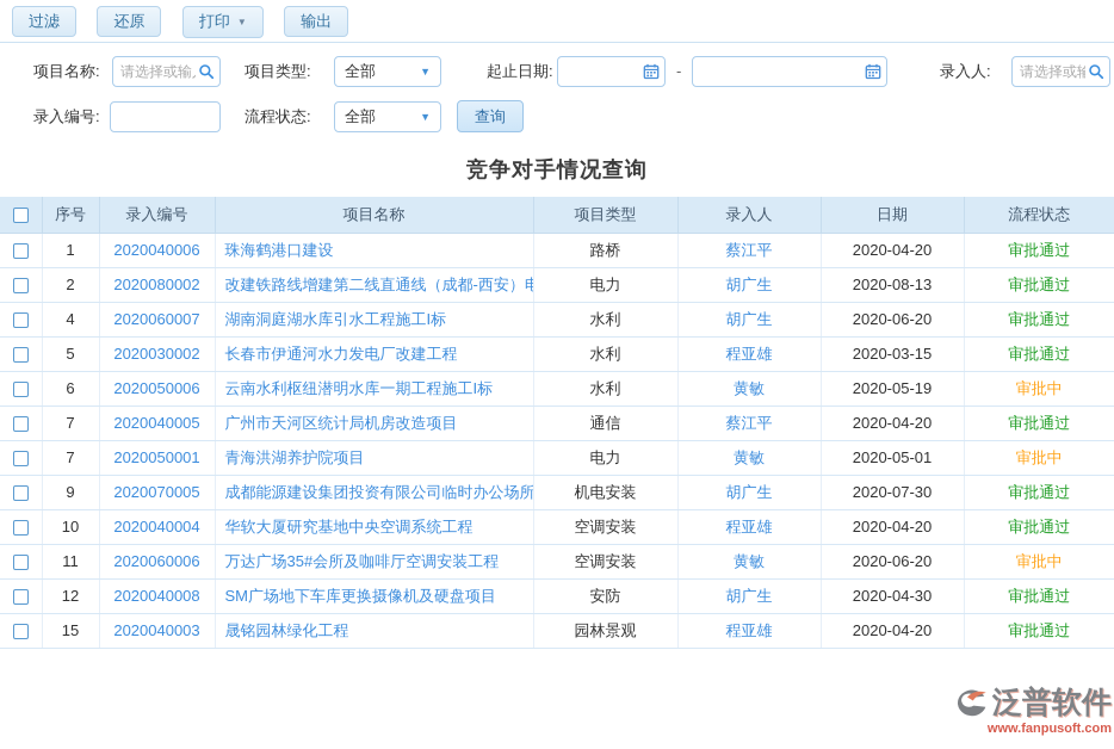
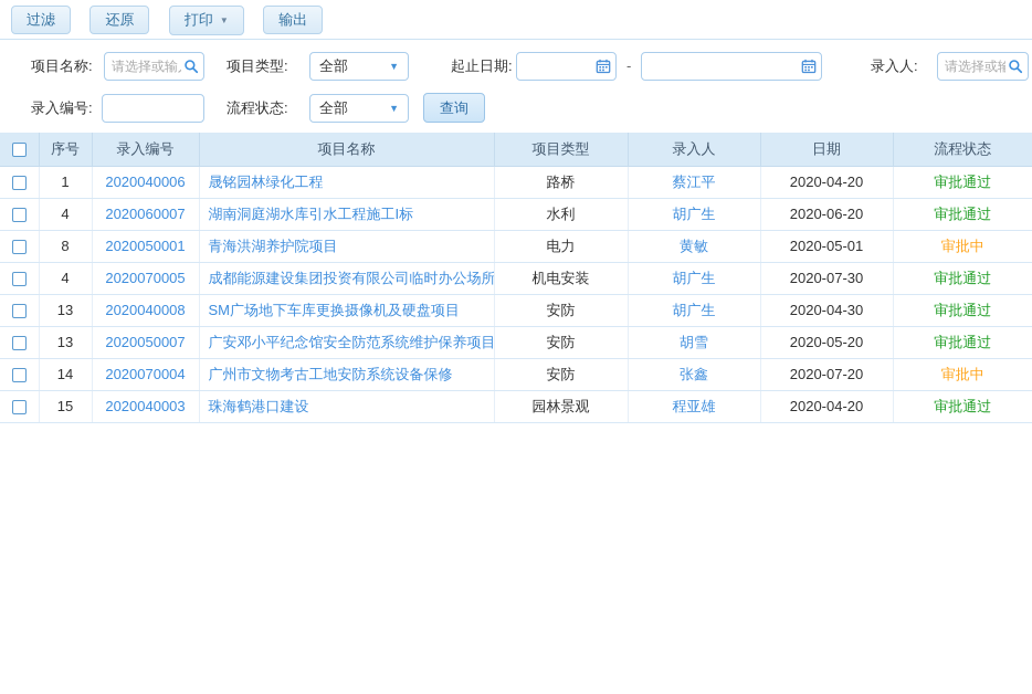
  过滤 还原 打印 ▼ 输出
  项目名称:
  请选择或输
  项目类型:
  全部
  ▼
  起止日期:
  -
  录入人:
  请选择或输
  录入编号:
  流程状态:
  全部
  ▼
  查询
- 竞争对手情况查询
  	序号	录入编号	项目名称	项目类型	录入人	日期	流程状态
- 	1	2020040006	珠海鹤港口建设	路桥	蔡江平	2020-04-20	审批通过
+ 	1	2020040006	晟铭园林绿化工程	路桥	蔡江平	2020-04-20	审批通过
- 	2	2020080002	改建铁路线增建第二线直通线（成都-西安）电	电力	胡广生	2020-08-13	审批通过
  	4	2020060007	湖南洞庭湖水库引水工程施工I标	水利	胡广生	2020-06-20	审批通过
- 	5	2020030002	长春市伊通河水力发电厂改建工程	水利	程亚雄	2020-03-15	审批通过
- 	6	2020050006	云南水利枢纽潜明水库一期工程施工I标	水利	黄敏	2020-05-19	审批中
- 	7	2020040005	广州市天河区统计局机房改造项目	通信	蔡江平	2020-04-20	审批通过
- 	7	2020050001	青海洪湖养护院项目	电力	黄敏	2020-05-01	审批中
+ 	8	2020050001	青海洪湖养护院项目	电力	黄敏	2020-05-01	审批中
- 	9	2020070005	成都能源建设集团投资有限公司临时办公场所	机电安装	胡广生	2020-07-30	审批通过
+ 	4	2020070005	成都能源建设集团投资有限公司临时办公场所	机电安装	胡广生	2020-07-30	审批通过
- 	10	2020040004	华软大厦研究基地中央空调系统工程	空调安装	程亚雄	2020-04-20	审批通过
- 	11	2020060006	万达广场35#会所及咖啡厅空调安装工程	空调安装	黄敏	2020-06-20	审批中
- 	12	2020040008	SM广场地下车库更换摄像机及硬盘项目	安防	胡广生	2020-04-30	审批通过
+ 	13	2020040008	SM广场地下车库更换摄像机及硬盘项目	安防	胡广生	2020-04-30	审批通过
+ 	13	2020050007	广安邓小平纪念馆安全防范系统维护保养项目	安防	胡雪	2020-05-20	审批通过
+ 	14	2020070004	广州市文物考古工地安防系统设备保修	安防	张鑫	2020-07-20	审批中
- 	15	2020040003	晟铭园林绿化工程	园林景观	程亚雄	2020-04-20	审批通过
+ 	15	2020040003	珠海鹤港口建设	园林景观	程亚雄	2020-04-20	审批通过
- 泛普软件
- www.fanpusoft.com
